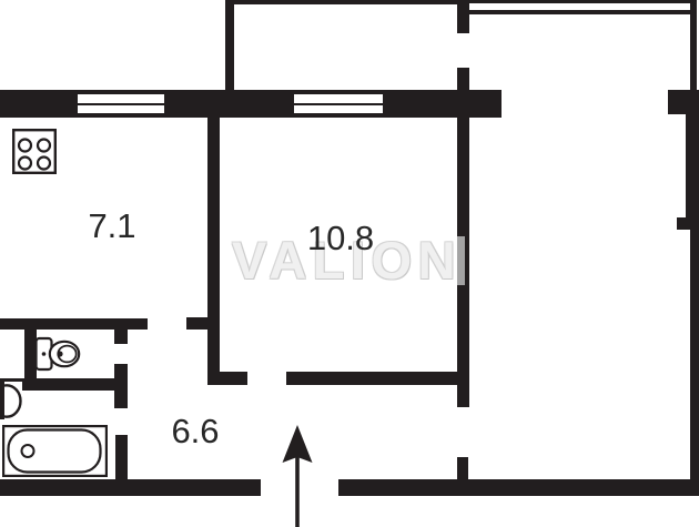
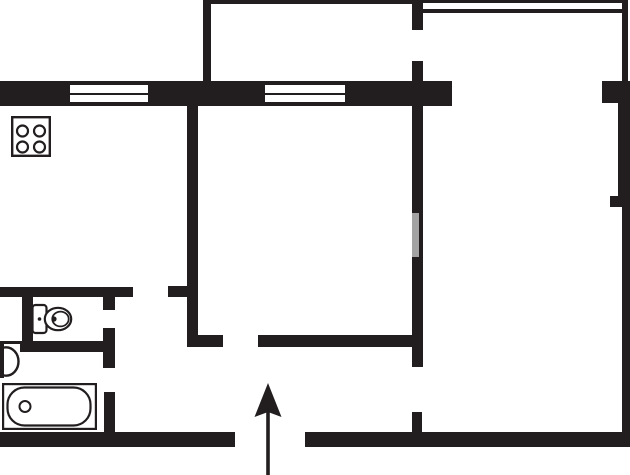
- VALION
- 7.1
- 10.8
- 6.6
